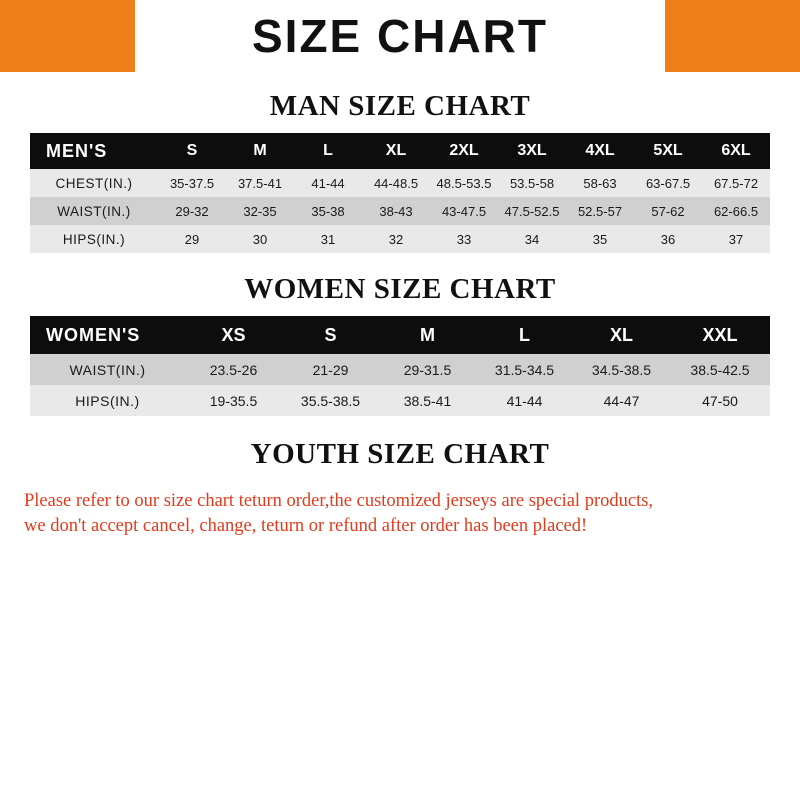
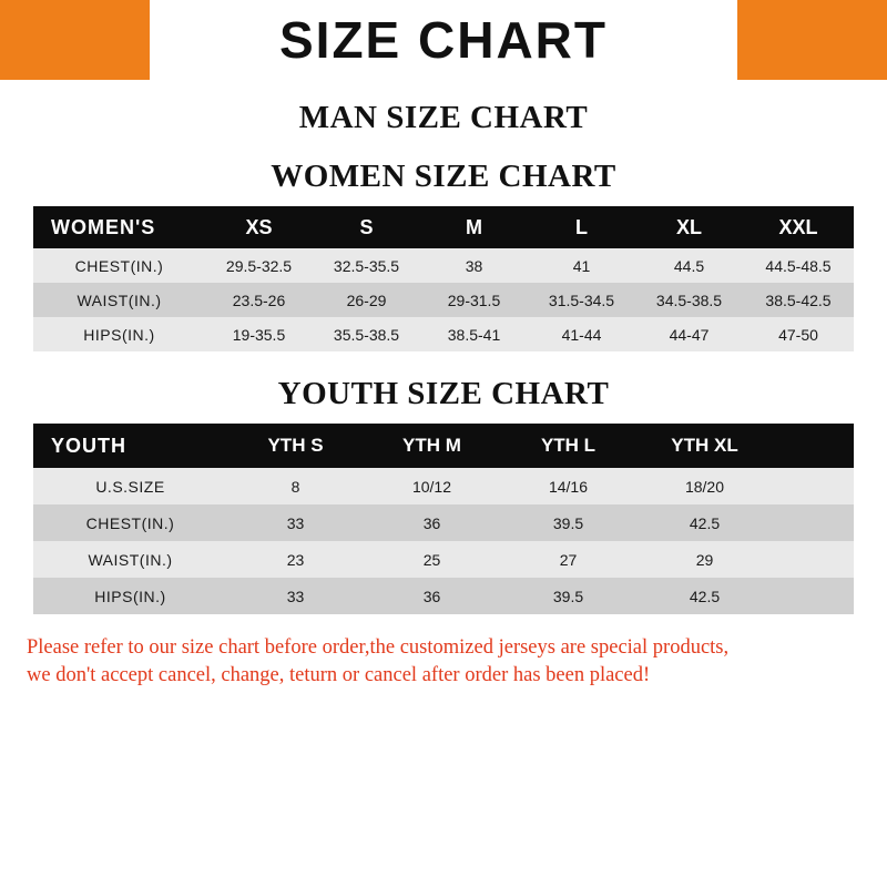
  SIZE CHART
  MAN SIZE CHART
- MEN'S	S	M	L	XL	2XL	3XL	4XL	5XL	6XL
- CHEST(IN.)	35-37.5	37.5-41	41-44	44-48.5	48.5-53.5	53.5-58	58-63	63-67.5	67.5-72
- WAIST(IN.)	29-32	32-35	35-38	38-43	43-47.5	47.5-52.5	52.5-57	57-62	62-66.5
- HIPS(IN.)	29	30	31	32	33	34	35	36	37
  WOMEN SIZE CHART
  WOMEN'S	XS	S	M	L	XL	XXL
+ CHEST(IN.)	29.5-32.5	32.5-35.5	38	41	44.5	44.5-48.5
- WAIST(IN.)	23.5-26	21-29	29-31.5	31.5-34.5	34.5-38.5	38.5-42.5
+ WAIST(IN.)	23.5-26	26-29	29-31.5	31.5-34.5	34.5-38.5	38.5-42.5
  HIPS(IN.)	19-35.5	35.5-38.5	38.5-41	41-44	44-47	47-50
  YOUTH SIZE CHART
+ YOUTH	YTH S	YTH M	YTH L	YTH XL
+ U.S.SIZE	8	10/12	14/16	18/20
+ CHEST(IN.)	33	36	39.5	42.5
+ WAIST(IN.)	23	25	27	29
+ HIPS(IN.)	33	36	39.5	42.5
- Please refer to our size chart teturn order,the customized jerseys are special products,
+ Please refer to our size chart before order,the customized jerseys are special products,
- we don't accept cancel, change, teturn or refund after order has been placed!
+ we don't accept cancel, change, teturn or cancel after order has been placed!
